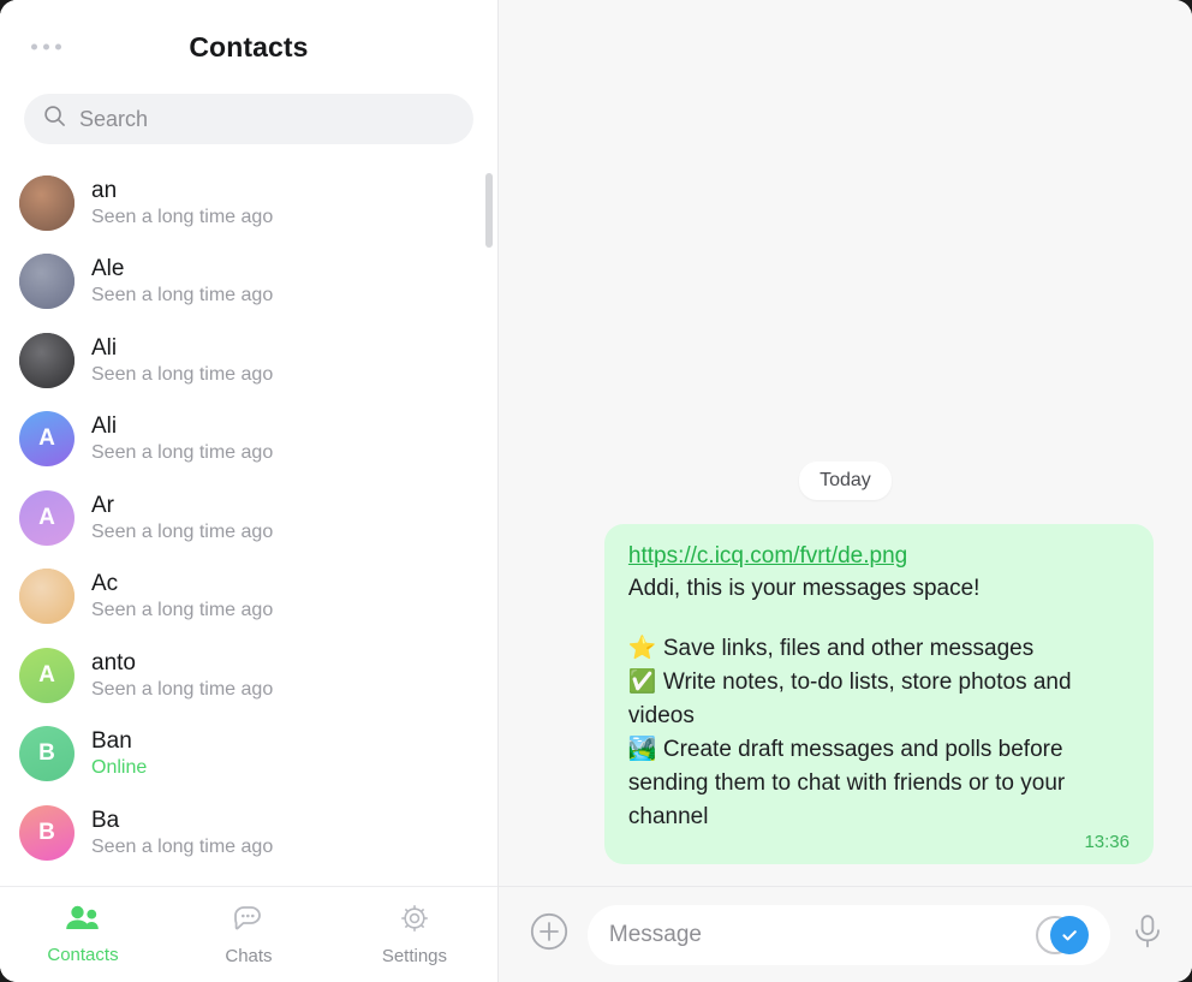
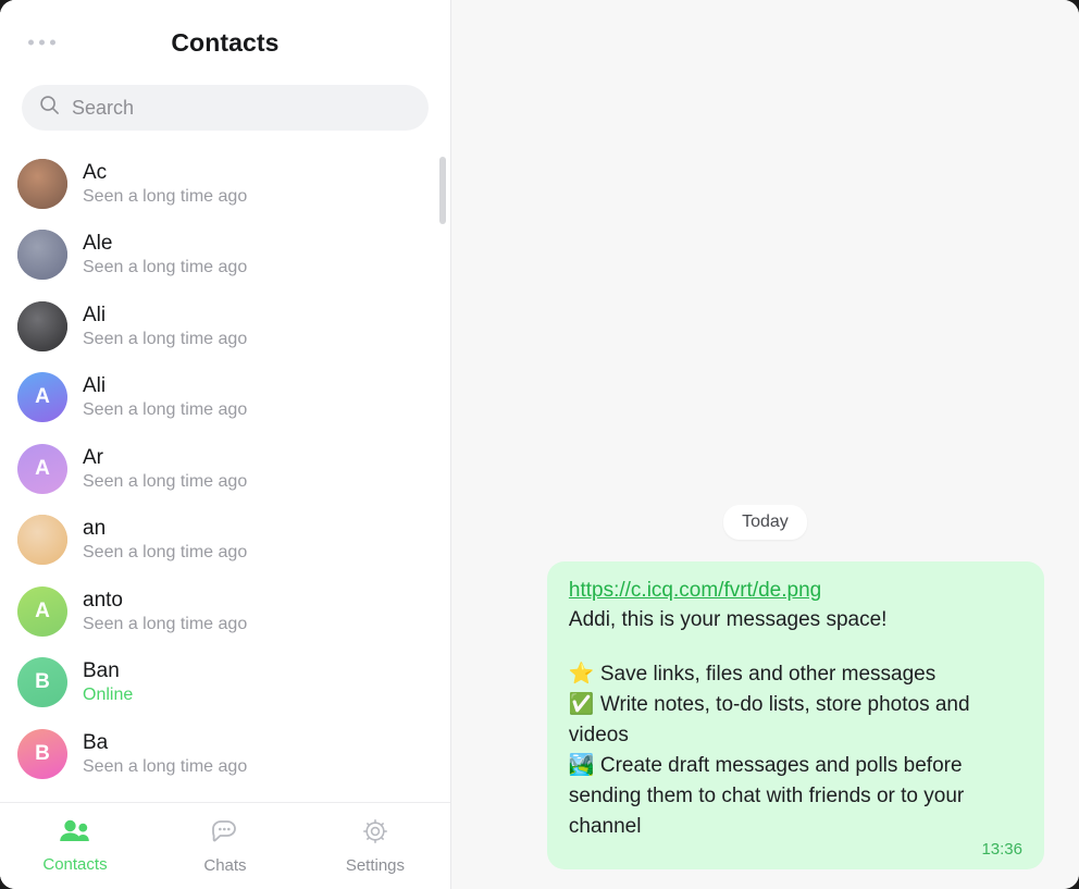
  Contacts
  Search
- an
+ Ac
  Seen a long time ago
  Ale
  Seen a long time ago
  Ali
  Seen a long time ago
  A
  Ali
  Seen a long time ago
  A
  Ar
  Seen a long time ago
- Ac
+ an
  Seen a long time ago
  A
  anto
  Seen a long time ago
  B
  Ban
  Online
  B
  Ba
  Seen a long time ago
  Contacts
  Chats
  Settings
  Today
  https://c.icq.com/fvrt/de.png
  Addi, this is your messages space!
  ⭐ Save links, files and other messages
  ✅ Write notes, to-do lists, store photos and videos
  🏞️ Create draft messages and polls before sending them to chat with friends or to your channel
  13:36
- Message
